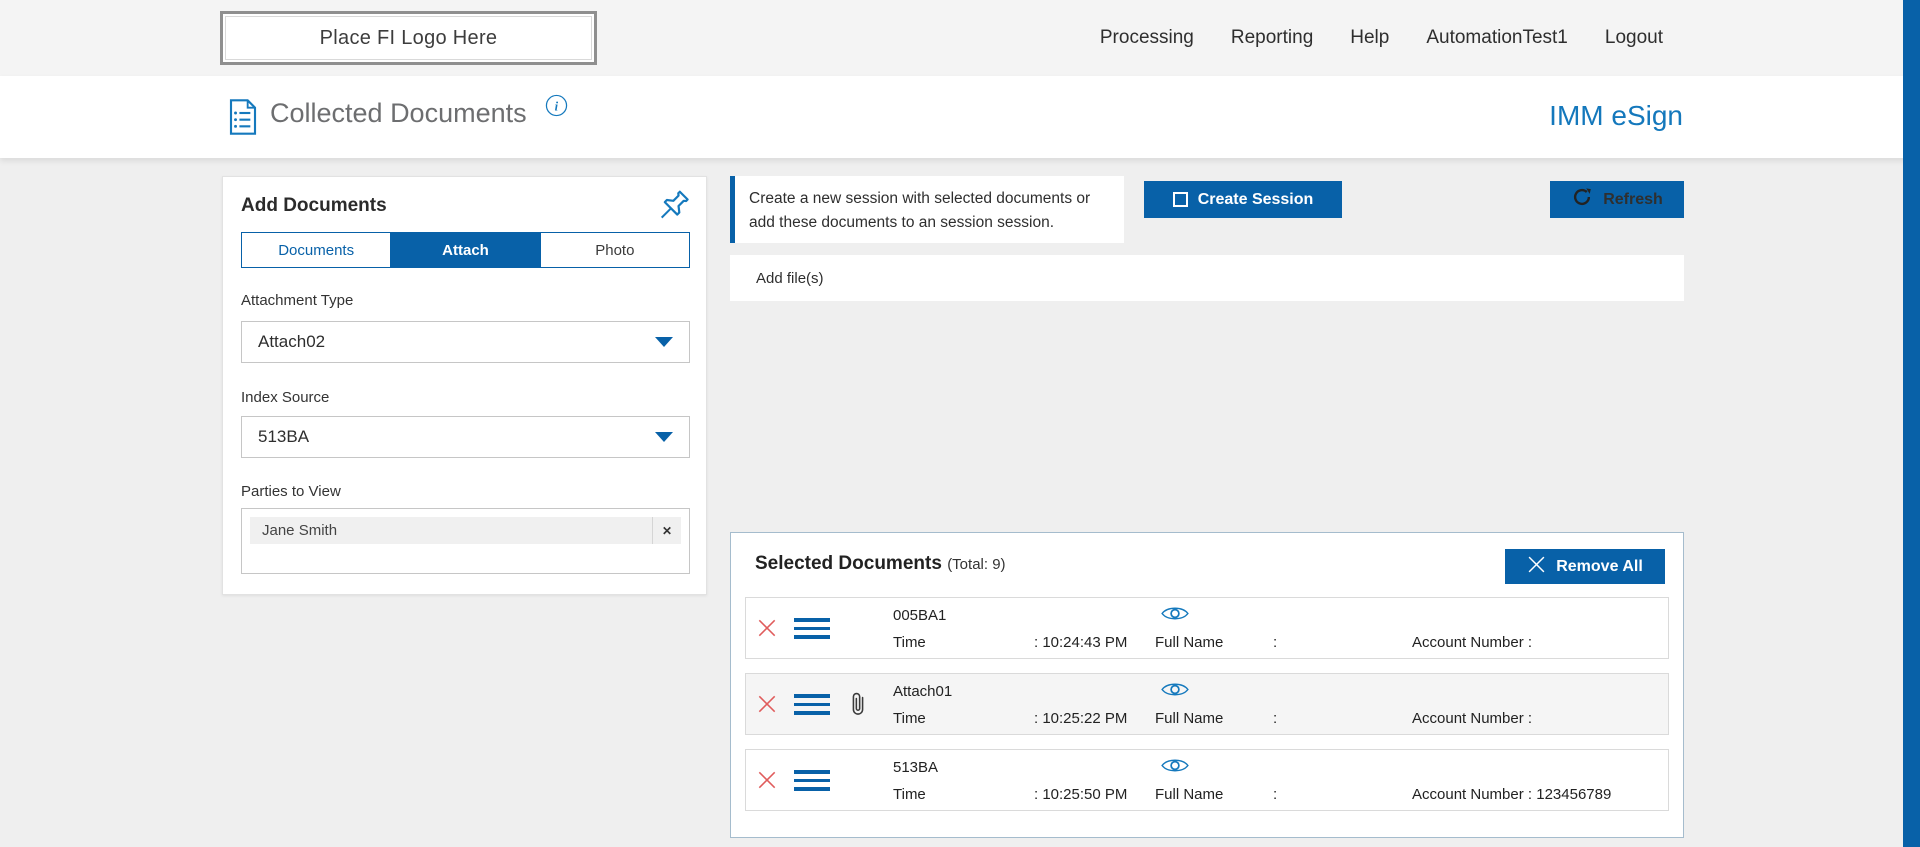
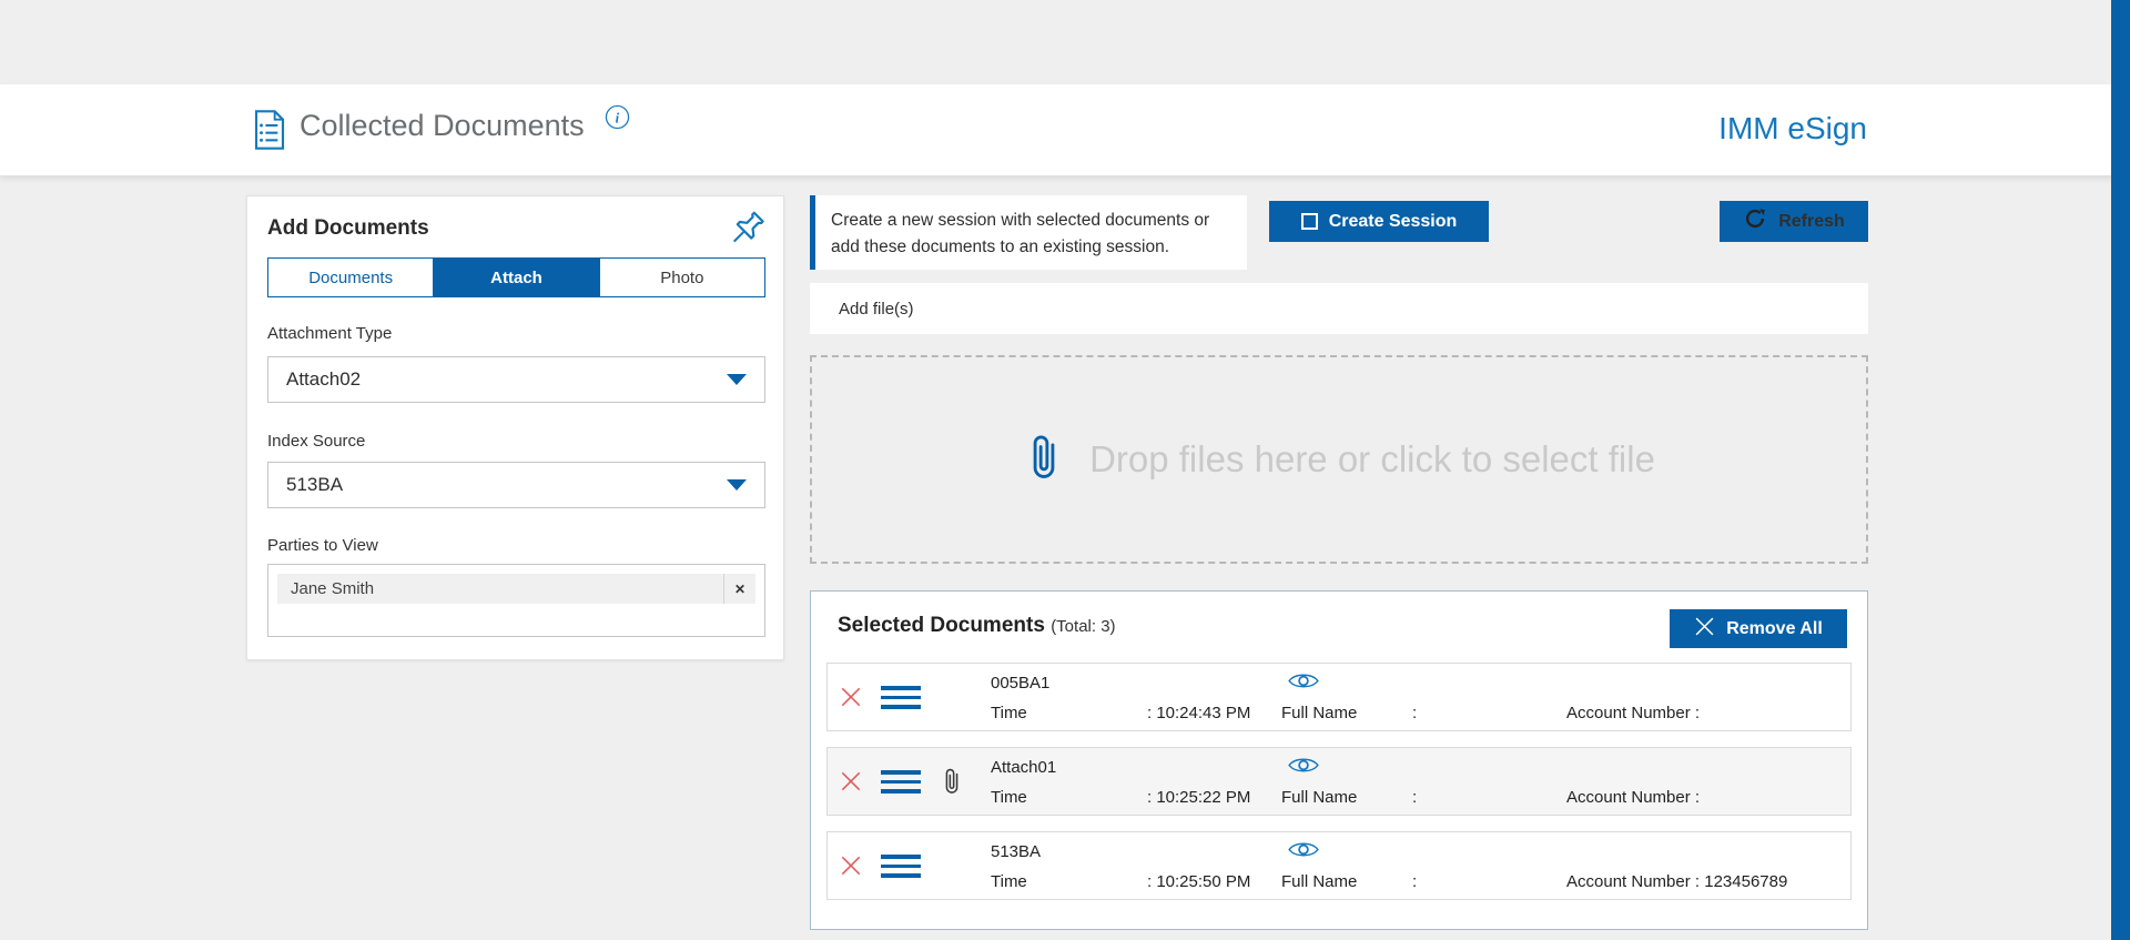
- Place FI Logo Here
- Processing
- Reporting
- Help
- AutomationTest1
- Logout
  Collected Documents
  i
  IMM eSign
  Add Documents
  Documents
  Attach
  Photo
  Attachment Type
  Attach02
  Index Source
  513BA
  Parties to View
  Jane Smith
  ✕
- Create a new session with selected documents or add these documents to an session session.
+ Create a new session with selected documents or add these documents to an existing session.
  Create Session
  Refresh
  Add file(s)
+ Drop files here or click to select file
- Selected Documents (Total: 9)
+ Selected Documents (Total: 3)
  Remove All
  005BA1
  Time
  : 10:24:43 PM
  Full Name
  :
  Account Number :
  Attach01
  Time
  : 10:25:22 PM
  Full Name
  :
  Account Number :
  513BA
  Time
  : 10:25:50 PM
  Full Name
  :
  Account Number : 123456789
